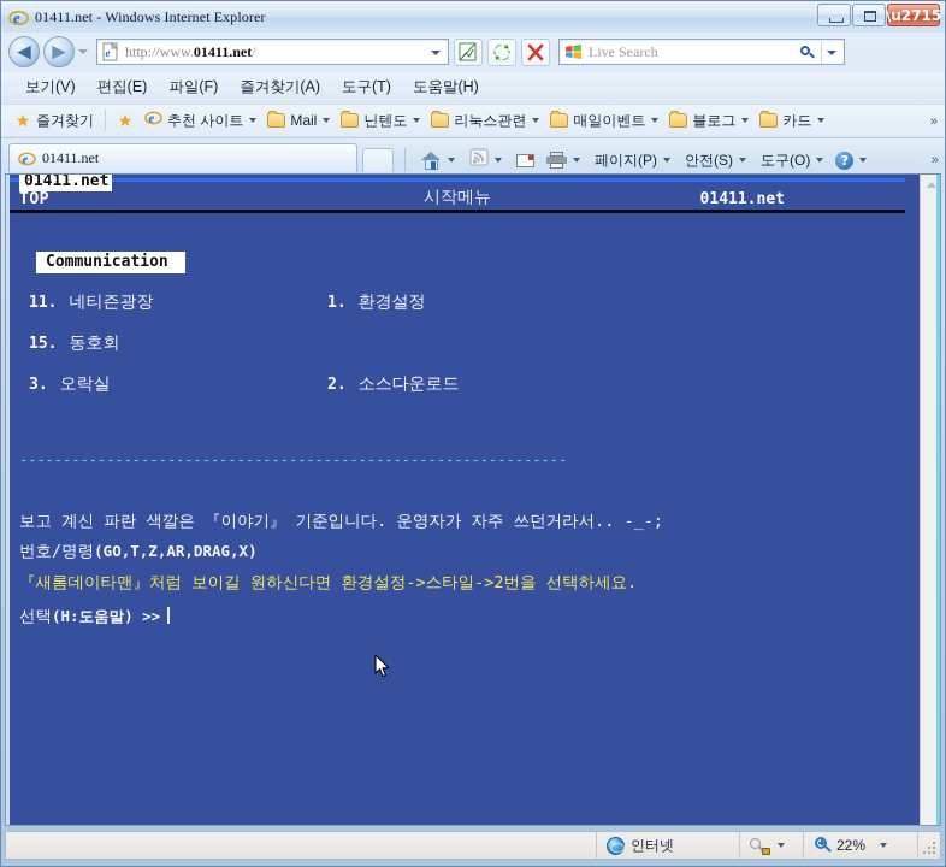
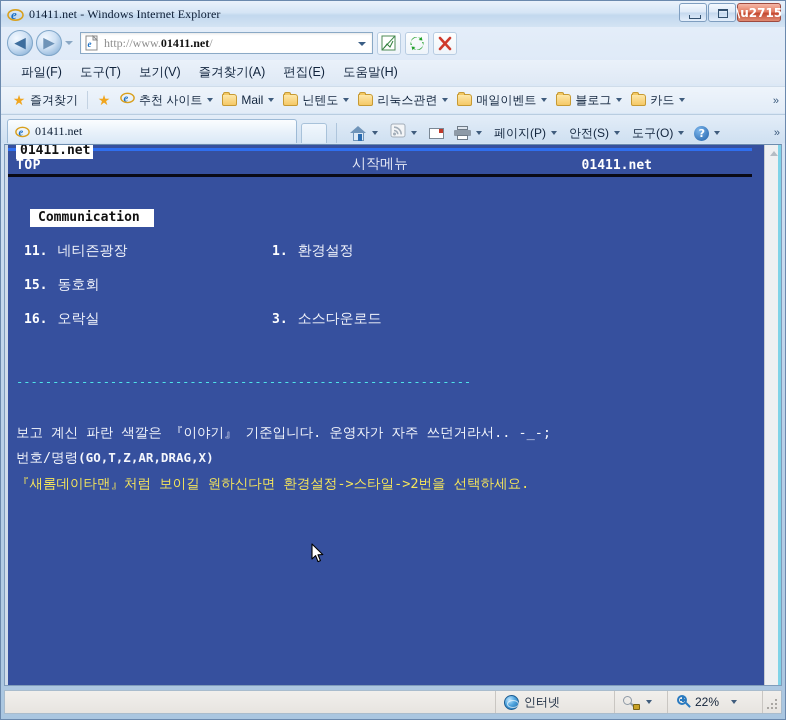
  e
  01411.net - Windows Internet Explorer
  \u2715
  ◀
  ▶
  e
  http://www.01411.net/
- Live Search
- 보기(V)
+ 파일(F)
- 편집(E)
+ 도구(T)
- 파일(F)
+ 보기(V)
  즐겨찾기(A)
- 도구(T)
+ 편집(E)
  도움말(H)
  ★
  즐겨찾기
  ★
  e
  추천 사이트
  Mail
  닌텐도
  리눅스관련
  매일이벤트
  블로그
  카드
  »
  e
  01411.net
  페이지(P)
  안전(S)
  도구(O)
  ?
  »
  01411.net
  TOP
  시작메뉴
  01411.net
  Communication
  11. 네티즌광장
  15. 동호회
- 3. 오락실
+ 16. 오락실
  1. 환경설정
- 2. 소스다운로드
+ 3. 소스다운로드
  ---------------------------------------------------------------
  보고 계신 파란 색깔은 『이야기』 기준입니다. 운영자가 자주 쓰던거라서.. -_-;
  『새롬데이타맨』처럼 보이길 원하신다면 환경설정->스타일->2번을 선택하세요.
  번호/명령(GO,T,Z,AR,DRAG,X)
- 선택(H:도움말) >>
  인터넷
  22%
